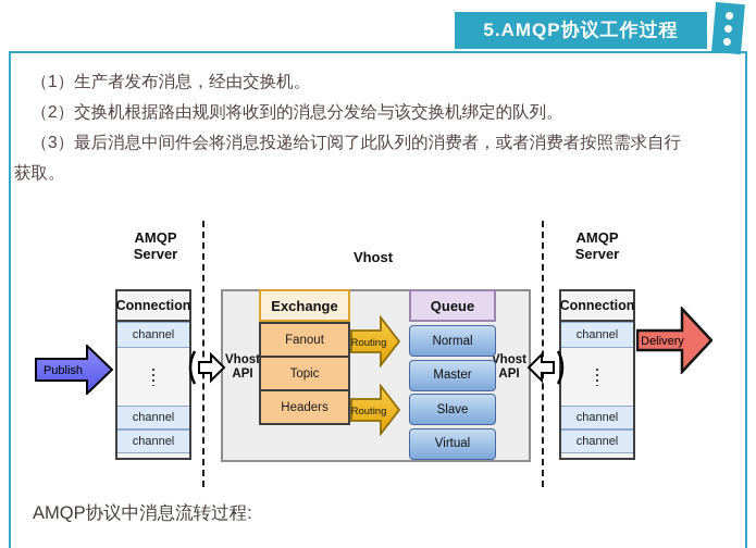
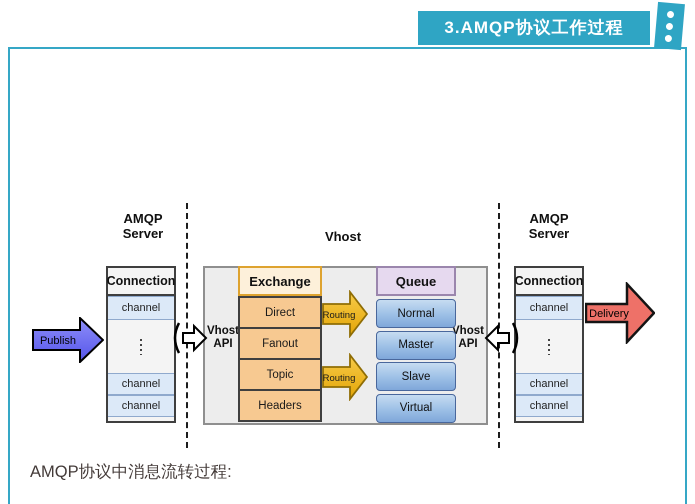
- 5.AMQP协议工作过程
+ 3.AMQP协议工作过程
- （1）生产者发布消息，经由交换机。
- （2）交换机根据路由规则将收到的消息分发给与该交换机绑定的队列。
- （3）最后消息中间件会将消息投递给订阅了此队列的消费者，或者消费者按照需求自行获取。
  AMQP Server
  Vhost
  AMQP Server
  Connection
  channel
  channel
  channel
  Vhos API
  Vhost API
  Exchange
+ Direct
  Fanout
  Topic
  Headers
  Queue
  Normal
  Master
  Slave
  Virtual
  Connection
  channel
  channel
  channel
  Publish
  Routing
  Routing
  Delivery
  AMQP协议中消息流转过程:
